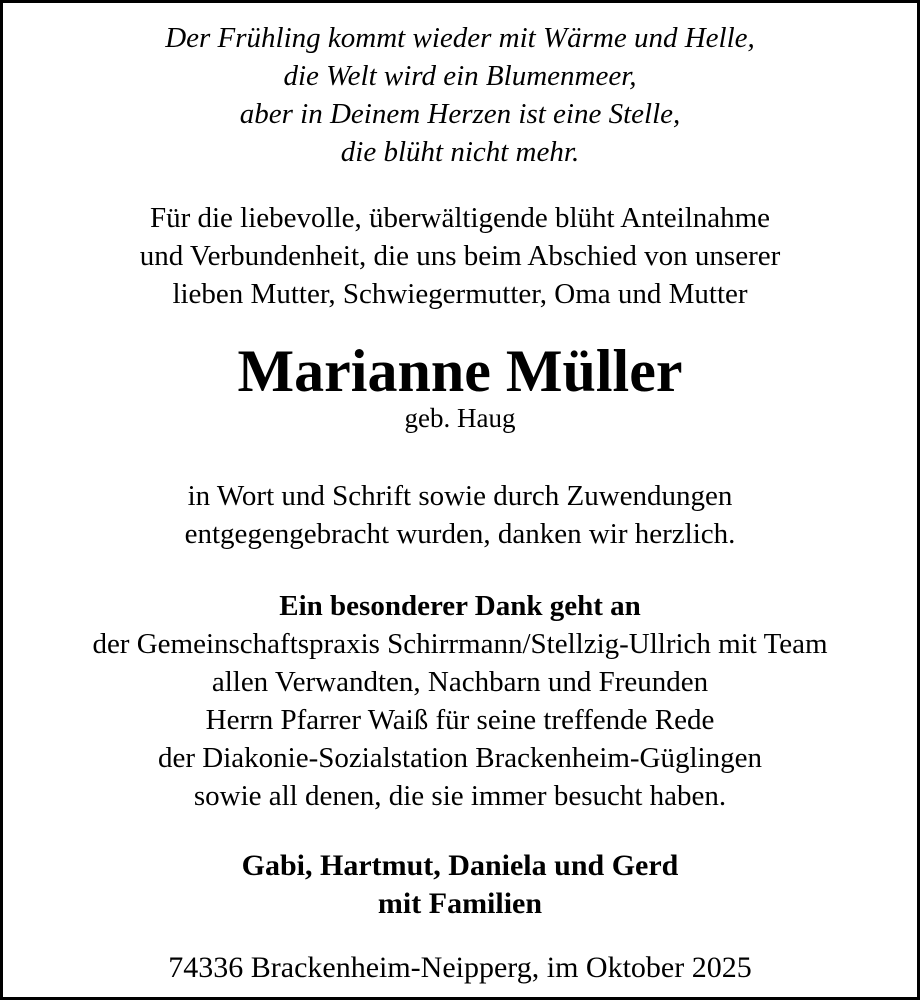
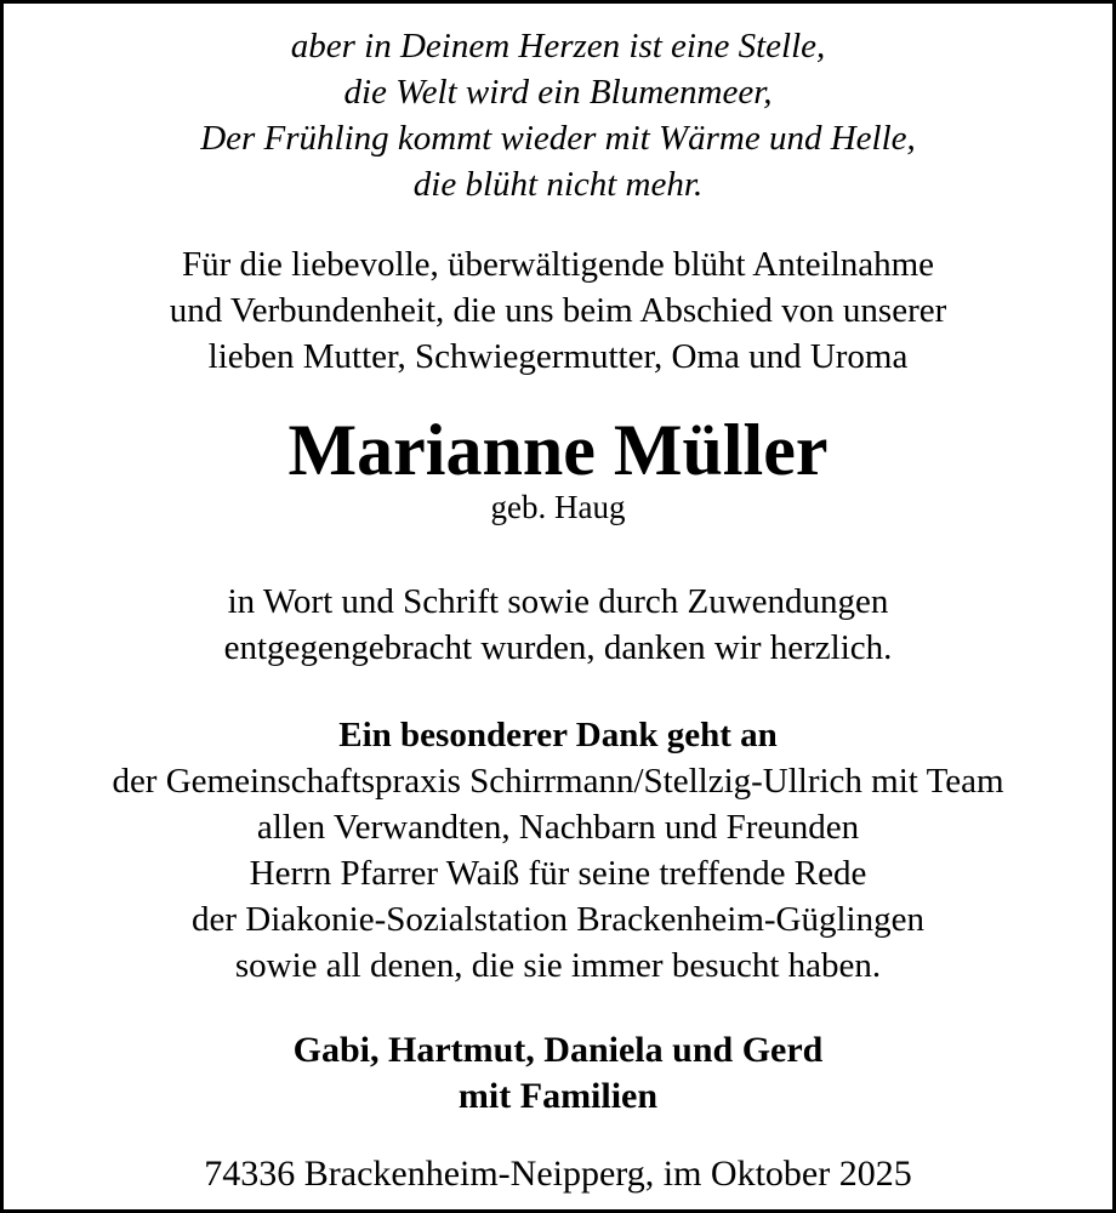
- Der Frühling kommt wieder mit Wärme und Helle,
+ aber in Deinem Herzen ist eine Stelle,
  die Welt wird ein Blumenmeer,
- aber in Deinem Herzen ist eine Stelle,
+ Der Frühling kommt wieder mit Wärme und Helle,
  die blüht nicht mehr.
  Für die liebevolle, überwältigende blüht Anteilnahme
  und Verbundenheit, die uns beim Abschied von unserer
- lieben Mutter, Schwiegermutter, Oma und Mutter
+ lieben Mutter, Schwiegermutter, Oma und Uroma
  Marianne Müller
  geb. Haug
  in Wort und Schrift sowie durch Zuwendungen
  entgegengebracht wurden, danken wir herzlich.
  Ein besonderer Dank geht an
  der Gemeinschaftspraxis Schirrmann/Stellzig-Ullrich mit Team
  allen Verwandten, Nachbarn und Freunden
  Herrn Pfarrer Waiß für seine treffende Rede
  der Diakonie-Sozialstation Brackenheim-Güglingen
  sowie all denen, die sie immer besucht haben.
  Gabi, Hartmut, Daniela und Gerd
  mit Familien
  74336 Brackenheim-Neipperg, im Oktober 2025
